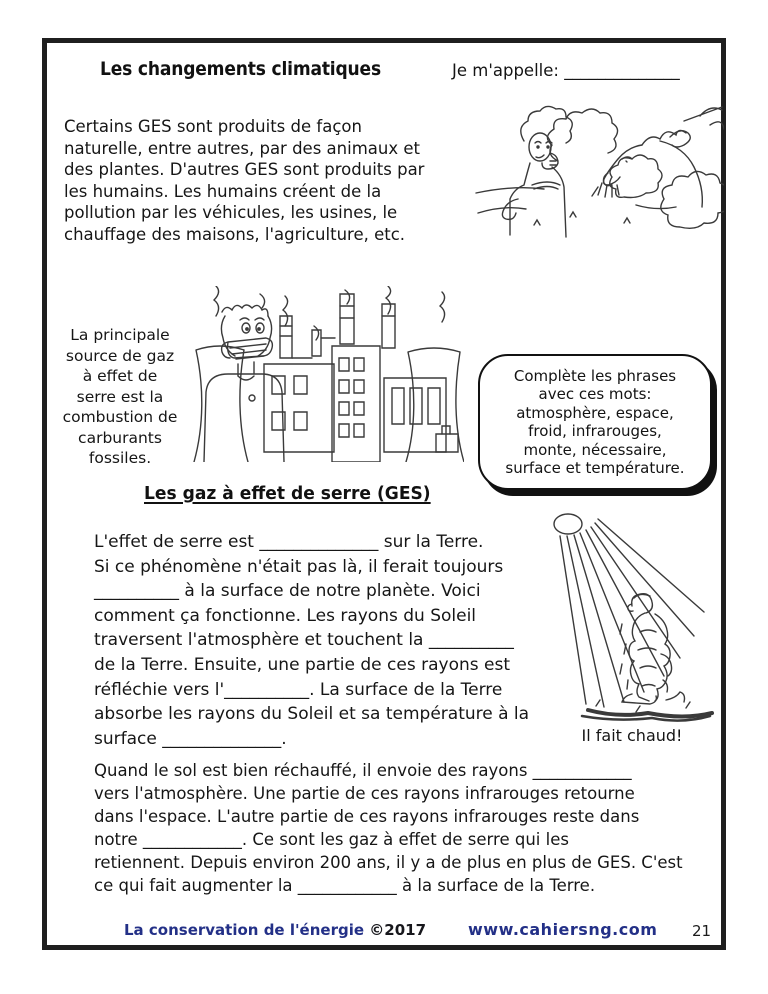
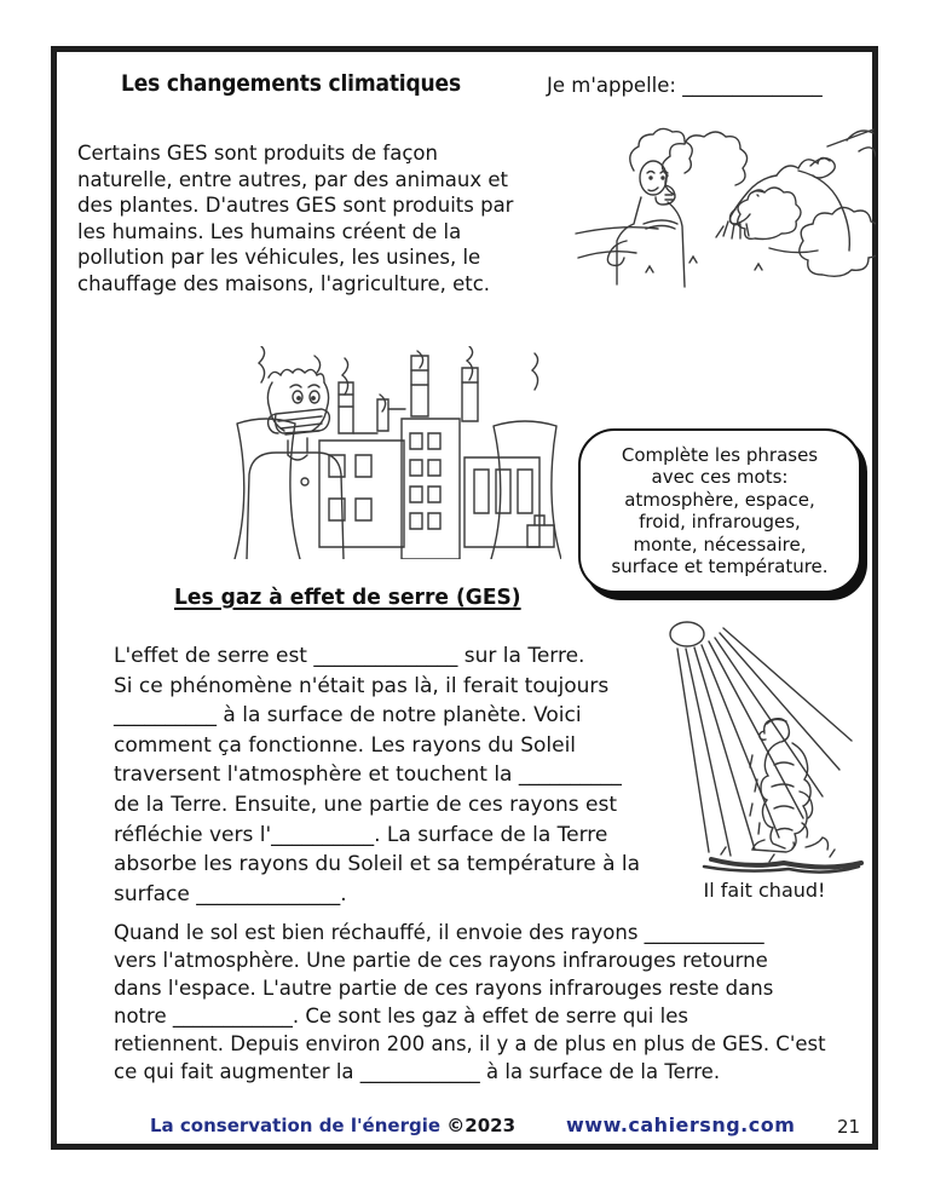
  Les changements climatiques
  Je m'appelle: ______________
  Certains GES sont produits de façon
  naturelle, entre autres, par des animaux et
  des plantes. D'autres GES sont produits par
  les humains. Les humains créent de la
  pollution par les véhicules, les usines, le
  chauffage des maisons, l'agriculture, etc.
- La principale
- source de gaz
- à effet de
- serre est la
- combustion de
- carburants
- fossiles.
  Complète les phrases
  avec ces mots:
  atmosphère, espace,
  froid, infrarouges,
  monte, nécessaire,
  surface et température.
  Les gaz à effet de serre (GES)
  L'effet de serre est ______________ sur la Terre.
  Si ce phénomène n'était pas là, il ferait toujours
  __________ à la surface de notre planète. Voici
  comment ça fonctionne. Les rayons du Soleil
  traversent l'atmosphère et touchent la __________
  de la Terre. Ensuite, une partie de ces rayons est
  réfléchie vers l'__________. La surface de la Terre
  absorbe les rayons du Soleil et sa température à la
  surface ______________.
  Il fait chaud!
  Quand le sol est bien réchauffé, il envoie des rayons ____________
  vers l'atmosphère. Une partie de ces rayons infrarouges retourne
  dans l'espace. L'autre partie de ces rayons infrarouges reste dans
  notre ____________. Ce sont les gaz à effet de serre qui les
  retiennent. Depuis environ 200 ans, il y a de plus en plus de GES. C'est
  ce qui fait augmenter la ____________ à la surface de la Terre.
- La conservation de l'énergie ©2017
+ La conservation de l'énergie ©2023
  www.cahiersng.com
  21
